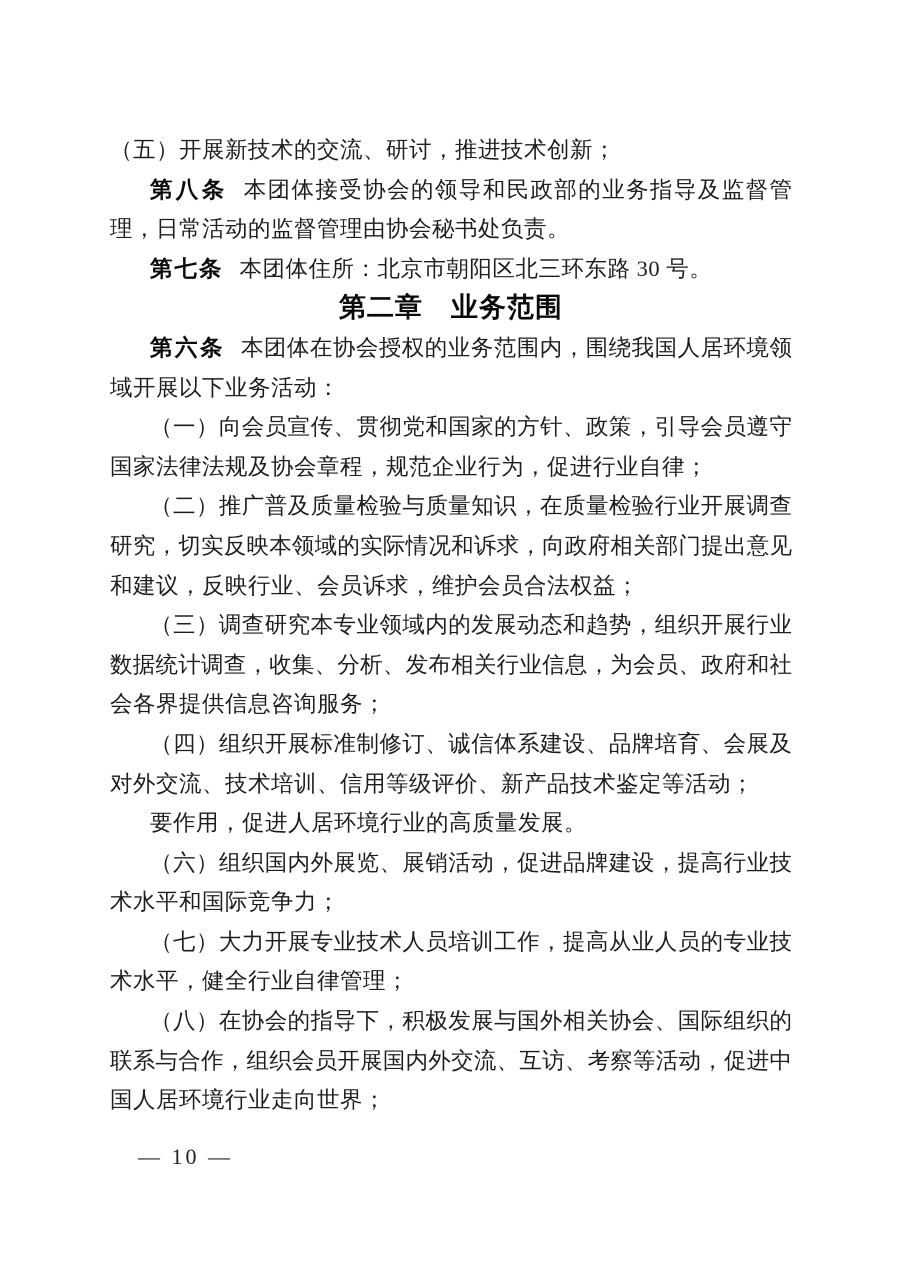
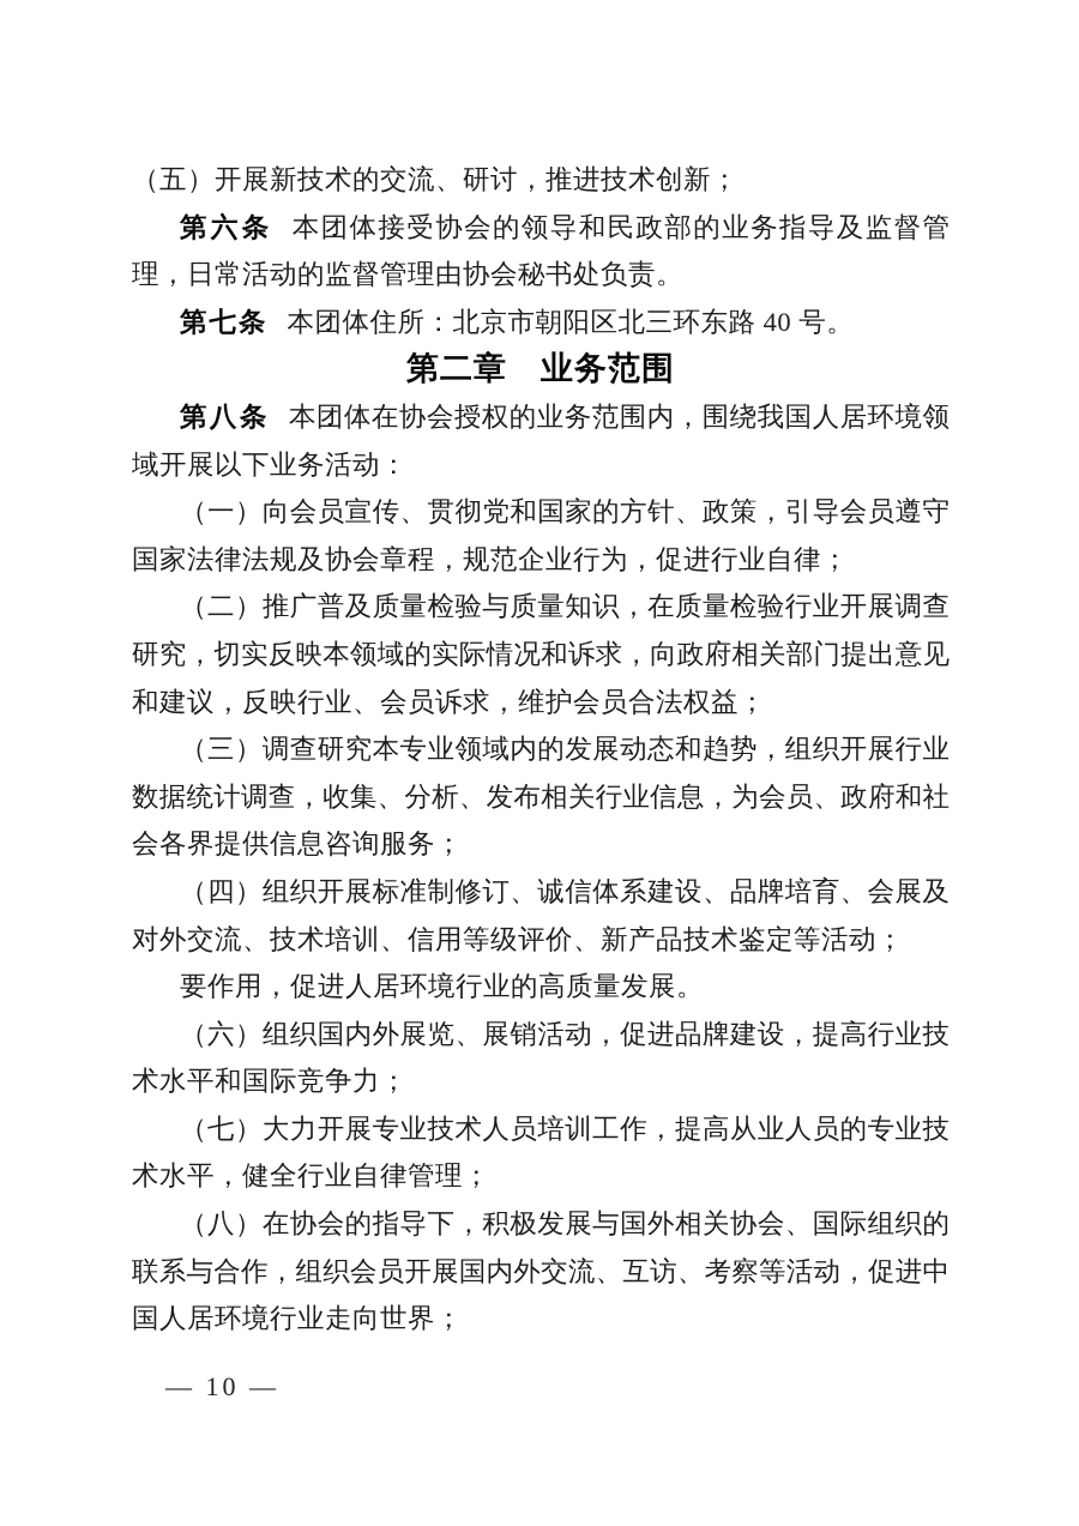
  （五）开展新技术的交流、研讨，推进技术创新；
- 第八条 本团体接受协会的领导和民政部的业务指导及监督管
+ 第六条 本团体接受协会的领导和民政部的业务指导及监督管
  理，日常活动的监督管理由协会秘书处负责。
- 第七条 本团体住所：北京市朝阳区北三环东路 30 号。
+ 第七条 本团体住所：北京市朝阳区北三环东路 40 号。
  第二章 业务范围
- 第六条 本团体在协会授权的业务范围内，围绕我国人居环境领
+ 第八条 本团体在协会授权的业务范围内，围绕我国人居环境领
  域开展以下业务活动：
  （一）向会员宣传、贯彻党和国家的方针、政策，引导会员遵守
  国家法律法规及协会章程，规范企业行为，促进行业自律；
  （二）推广普及质量检验与质量知识，在质量检验行业开展调查
  研究，切实反映本领域的实际情况和诉求，向政府相关部门提出意见
  和建议，反映行业、会员诉求，维护会员合法权益；
  （三）调查研究本专业领域内的发展动态和趋势，组织开展行业
  数据统计调查，收集、分析、发布相关行业信息，为会员、政府和社
  会各界提供信息咨询服务；
  （四）组织开展标准制修订、诚信体系建设、品牌培育、会展及
  对外交流、技术培训、信用等级评价、新产品技术鉴定等活动；
  要作用，促进人居环境行业的高质量发展。
  （六）组织国内外展览、展销活动，促进品牌建设，提高行业技
  术水平和国际竞争力；
  （七）大力开展专业技术人员培训工作，提高从业人员的专业技
  术水平，健全行业自律管理；
  （八）在协会的指导下，积极发展与国外相关协会、国际组织的
  联系与合作，组织会员开展国内外交流、互访、考察等活动，促进中
  国人居环境行业走向世界；
  — 10 —
